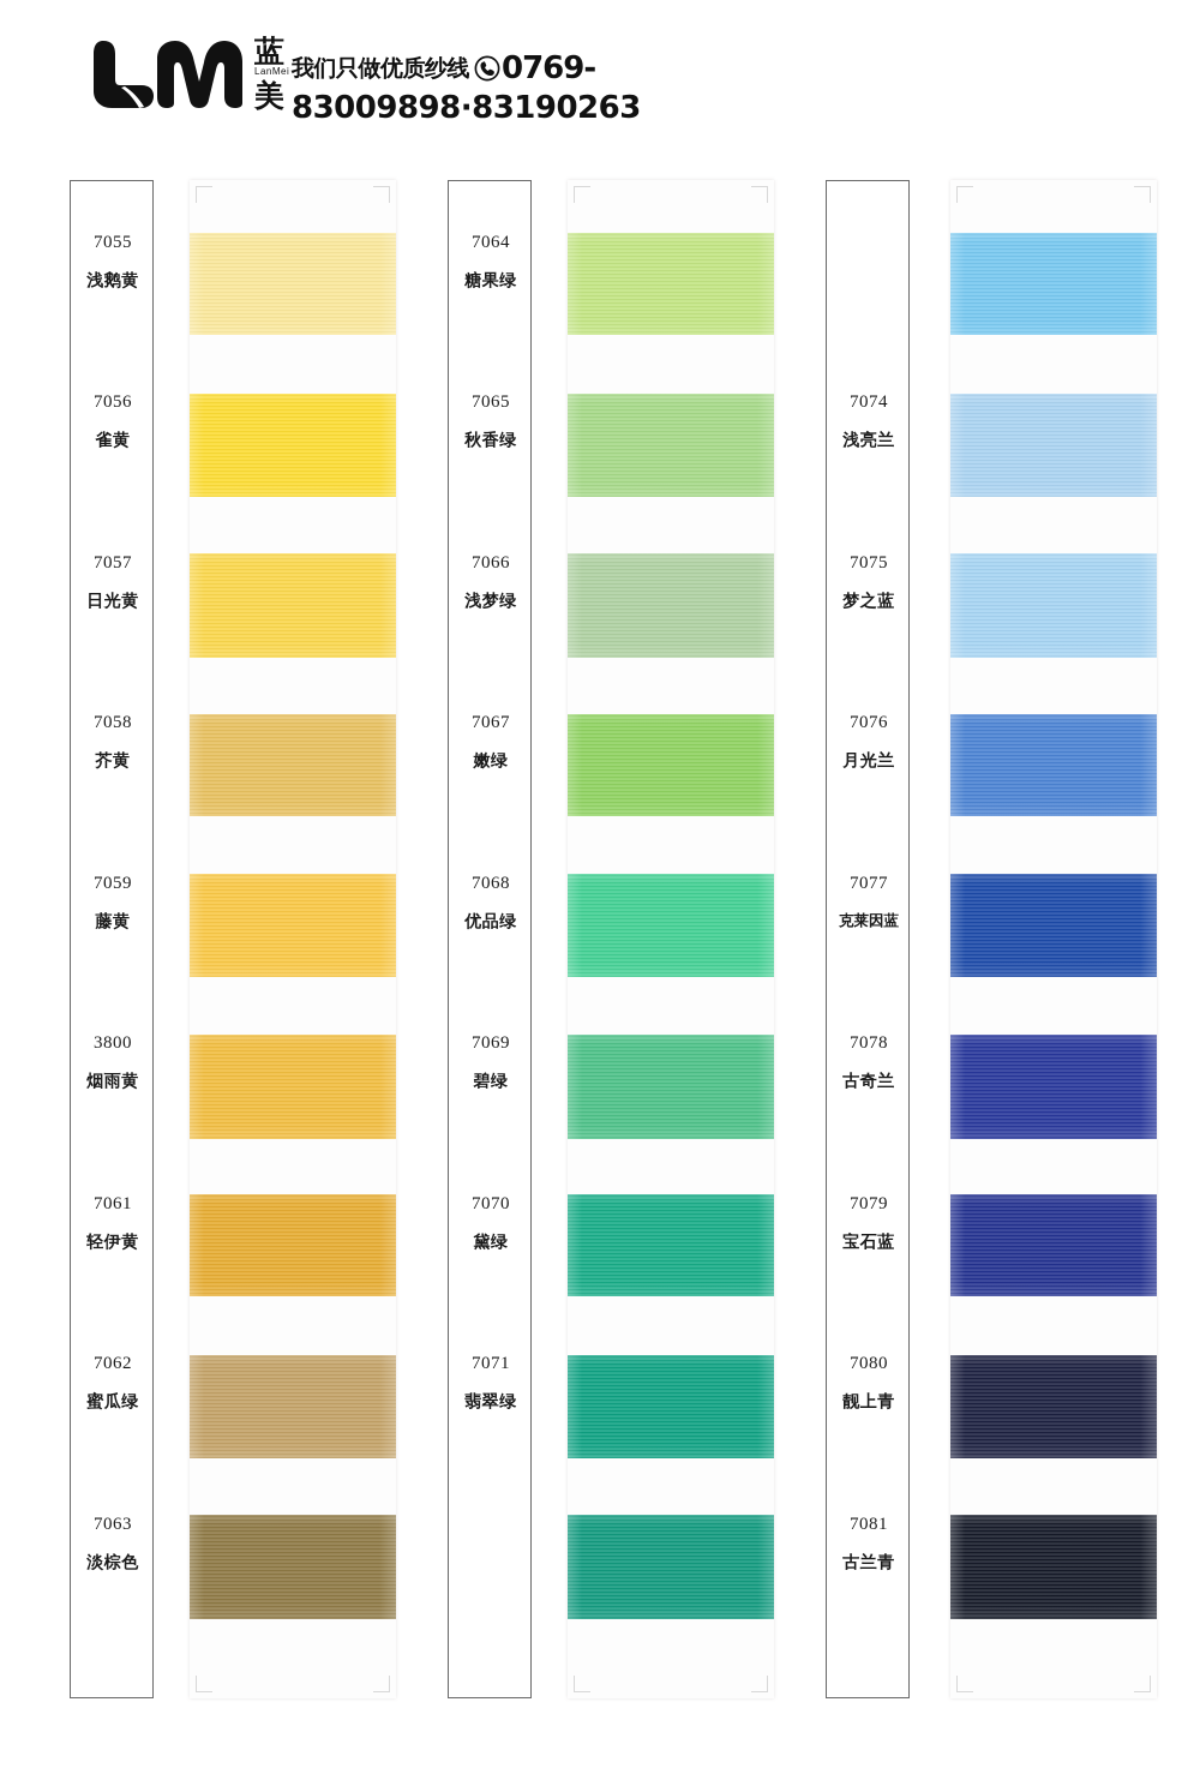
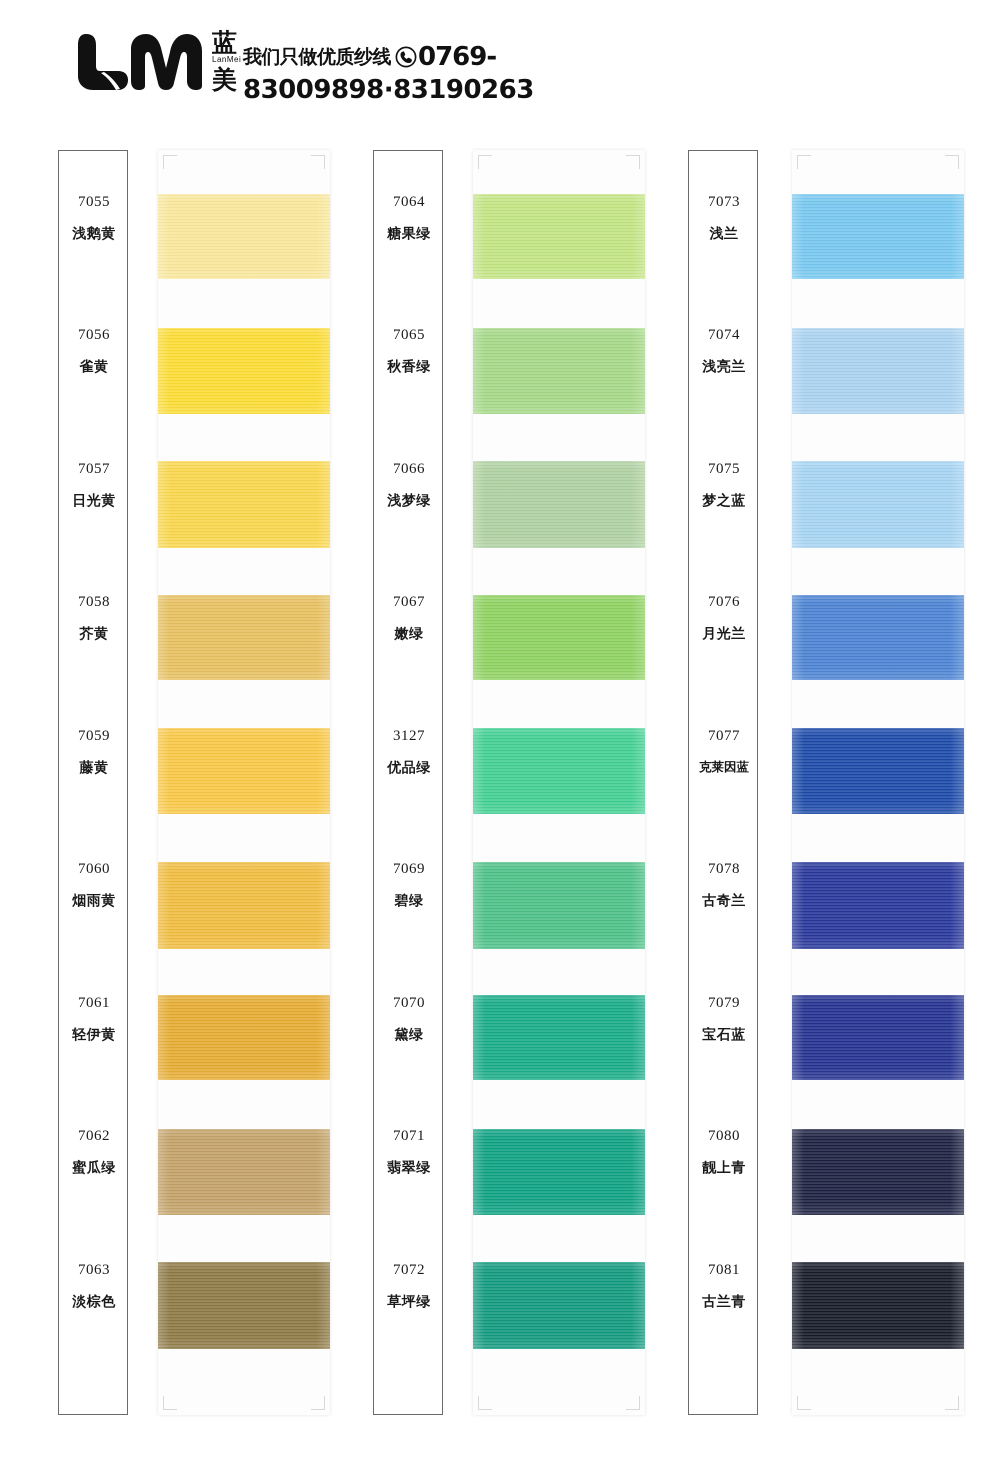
  蓝
  LanMei
  美
  我们只做优质纱线
  0769-
  83009898·83190263
  7055
  浅鹅黄
  7056
  雀黄
  7057
  日光黄
  7058
  芥黄
  7059
  藤黄
- 3800
+ 7060
  烟雨黄
  7061
  轻伊黄
  7062
  蜜瓜绿
  7063
  淡棕色
  7064
  糖果绿
  7065
  秋香绿
  7066
  浅梦绿
  7067
  嫩绿
- 7068
+ 3127
  优品绿
  7069
  碧绿
  7070
  黛绿
  7071
  翡翠绿
+ 7072
+ 草坪绿
+ 7073
+ 浅兰
  7074
  浅亮兰
  7075
  梦之蓝
  7076
  月光兰
  7077
  克莱因蓝
  7078
  古奇兰
  7079
  宝石蓝
  7080
  靓上青
  7081
  古兰青
